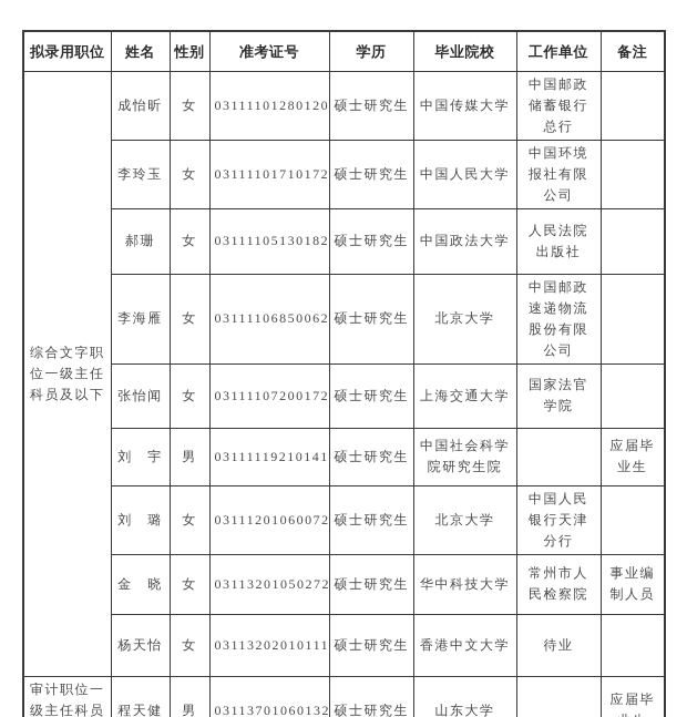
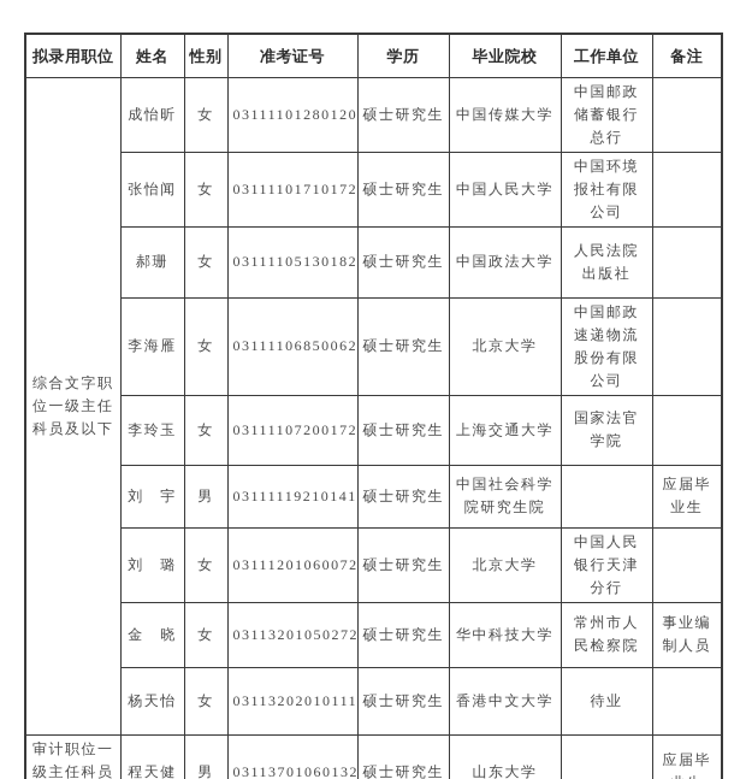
  拟录用职位	姓名	性别	准考证号	学历	毕业院校	工作单位	备注
  综合文字职位一级主任科员及以下	成怡昕	女	03111101280120	硕士研究生	中国传媒大学	中国邮政储蓄银行总行
- 李玲玉	女	03111101710172	硕士研究生	中国人民大学	中国环境报社有限公司
+ 张怡闻	女	03111101710172	硕士研究生	中国人民大学	中国环境报社有限公司
  郝珊	女	03111105130182	硕士研究生	中国政法大学	人民法院出版社
  李海雁	女	03111106850062	硕士研究生	北京大学	中国邮政速递物流股份有限公司
- 张怡闻	女	03111107200172	硕士研究生	上海交通大学	国家法官学院
+ 李玲玉	女	03111107200172	硕士研究生	上海交通大学	国家法官学院
  刘 宇	男	03111119210141	硕士研究生	中国社会科学院研究生院		应届毕业生
  刘 璐	女	03111201060072	硕士研究生	北京大学	中国人民银行天津分行
  金 晓	女	03113201050272	硕士研究生	华中科技大学	常州市人民检察院	事业编制人员
  杨天怡	女	03113202010111	硕士研究生	香港中文大学	待业
  审计职位一级主任科员	程天健	男	03113701060132	硕士研究生	山东大学		应届毕
